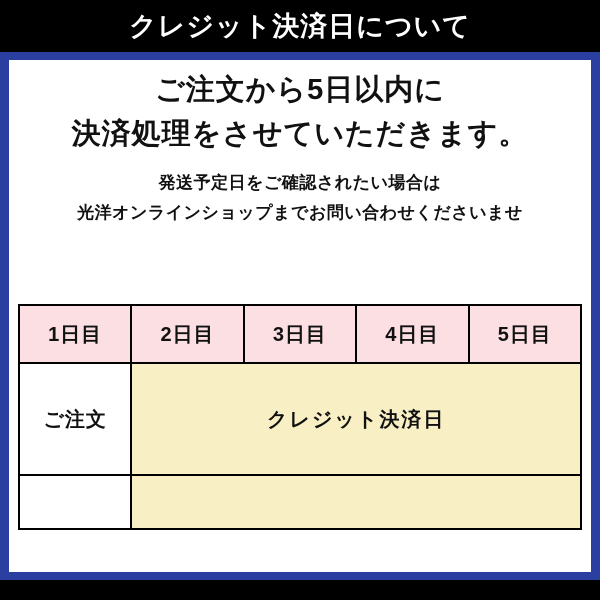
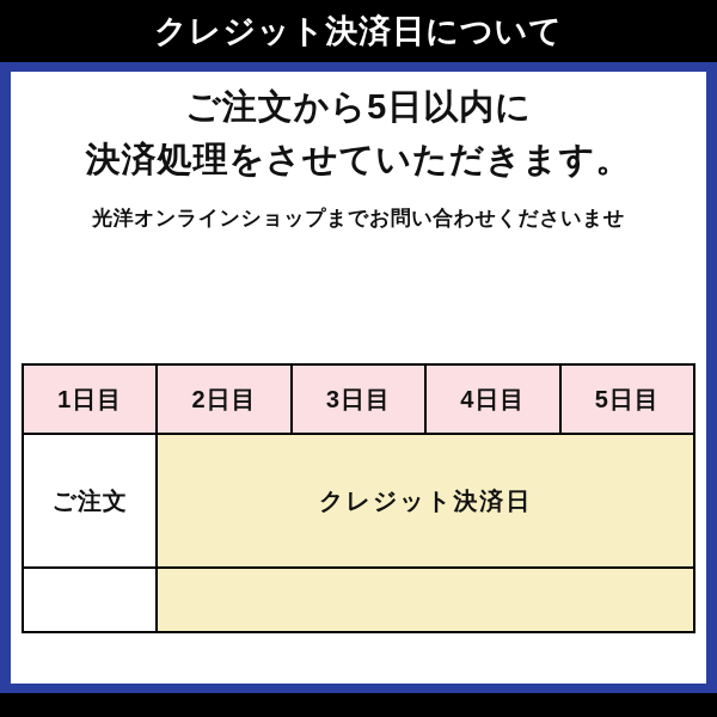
  クレジット決済日について
  ご注文から5日以内に
  決済処理をさせていただきます。
- 発送予定日をご確認されたい場合は
  光洋オンラインショップまでお問い合わせくださいませ
  1日目	2日目	3日目	4日目	5日目
  ご注文	クレジット決済日
